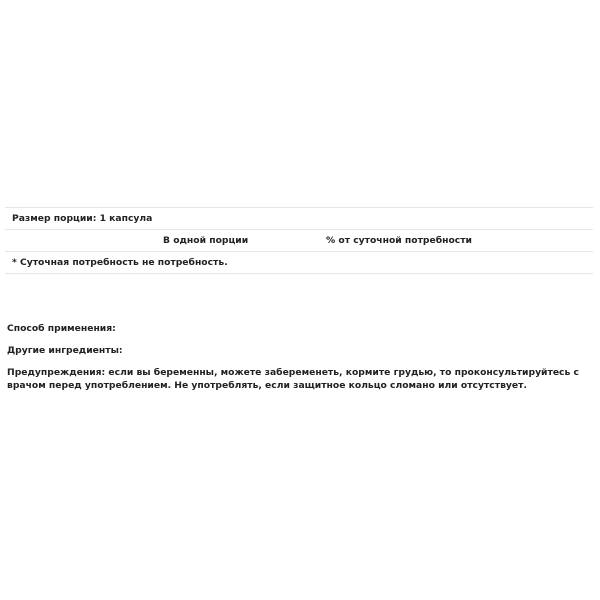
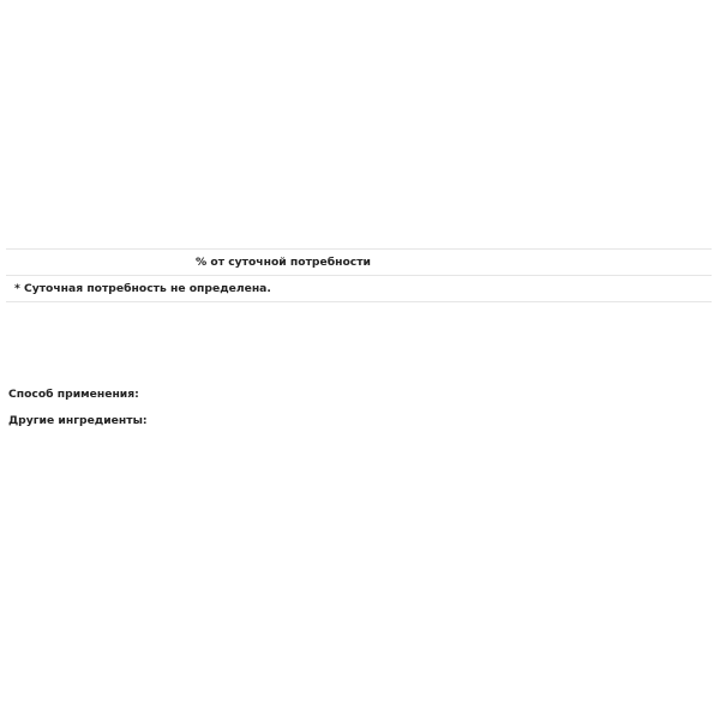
- Размер порции: 1 капсула
- В одной порции
  % от суточной потребности
- * Суточная потребность не потребность.
+ * Суточная потребность не определена.
  Способ применения:
  Другие ингредиенты:
- Предупреждения: если вы беременны, можете забеременеть, кормите грудью, то проконсультируйтесь с врачом перед употреблением. Не употреблять, если защитное кольцо сломано или отсутствует.
